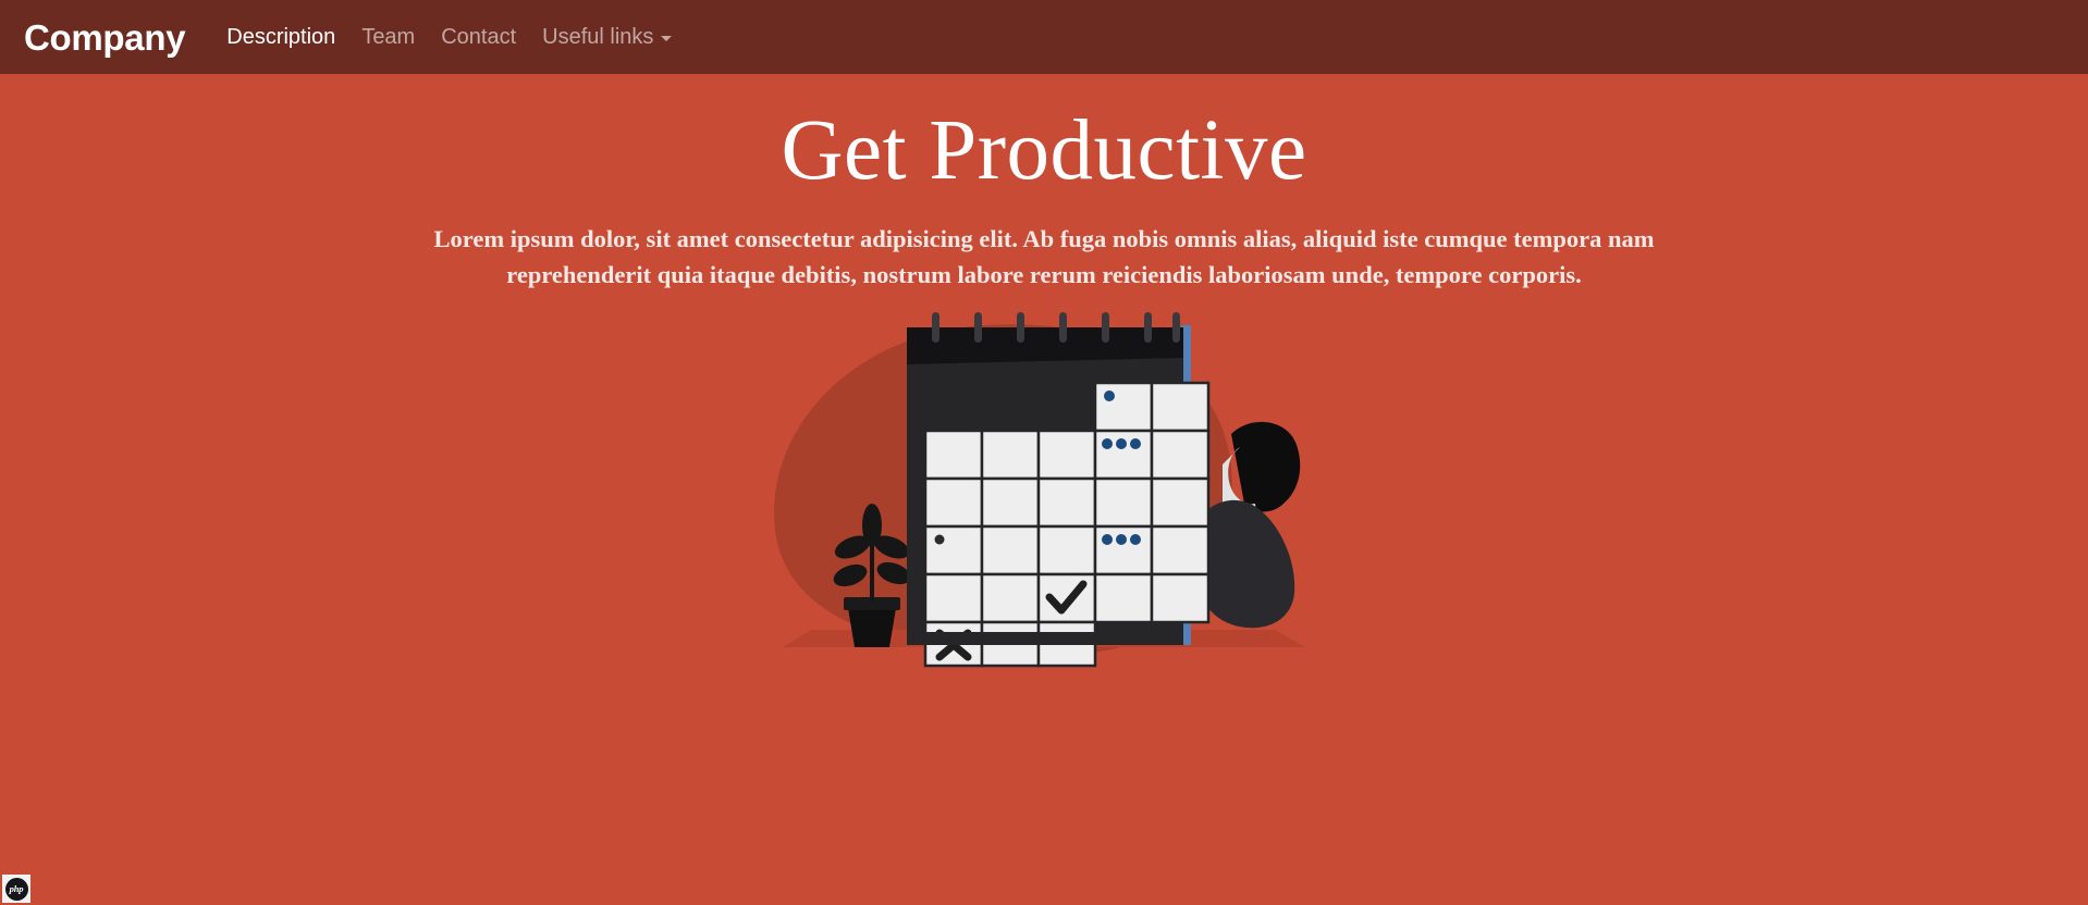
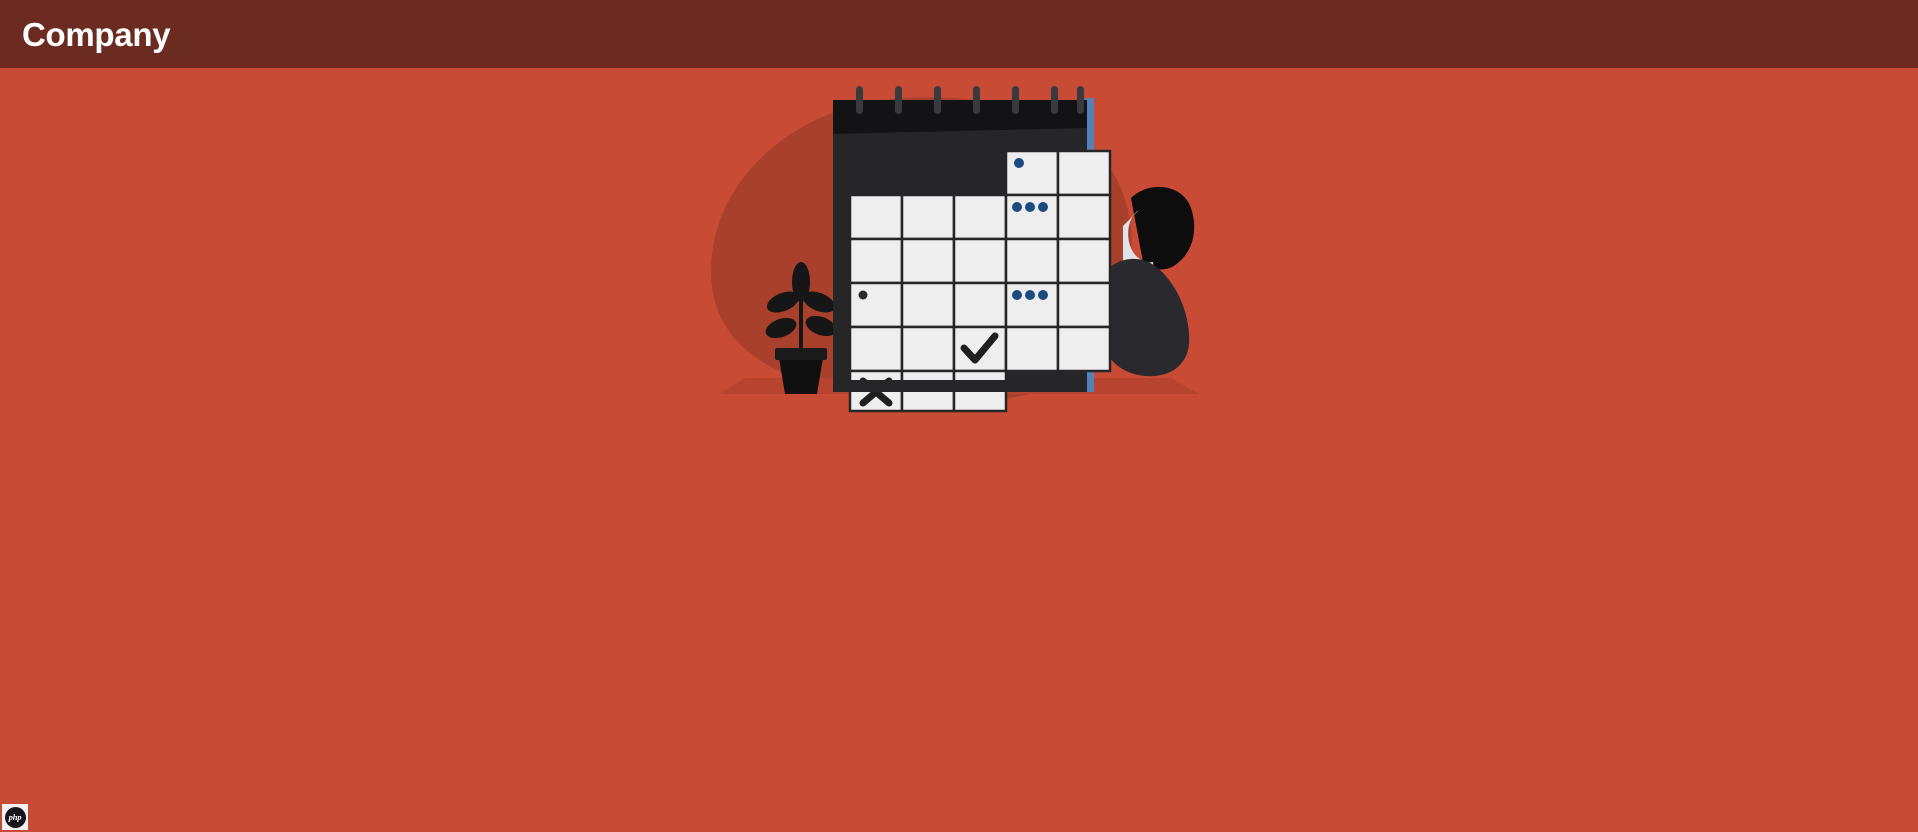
  Company
- Description
- Team
- Contact
- Useful links
- Get Productive
- Lorem ipsum dolor, sit amet consectetur adipisicing elit. Ab fuga nobis omnis alias, aliquid iste cumque tempora nam reprehenderit quia itaque debitis, nostrum labore rerum reiciendis laboriosam unde, tempore corporis.
  php
